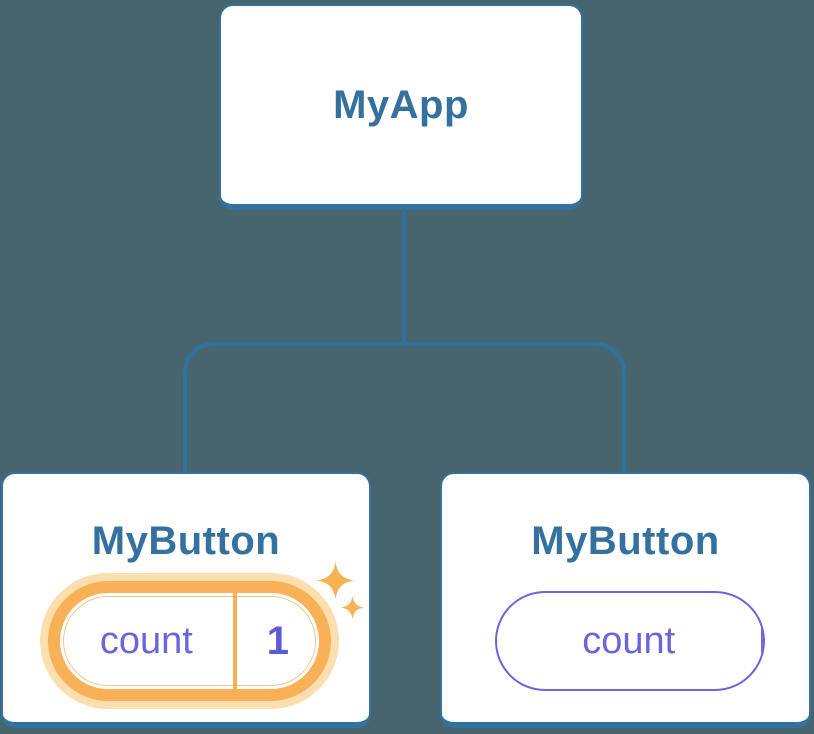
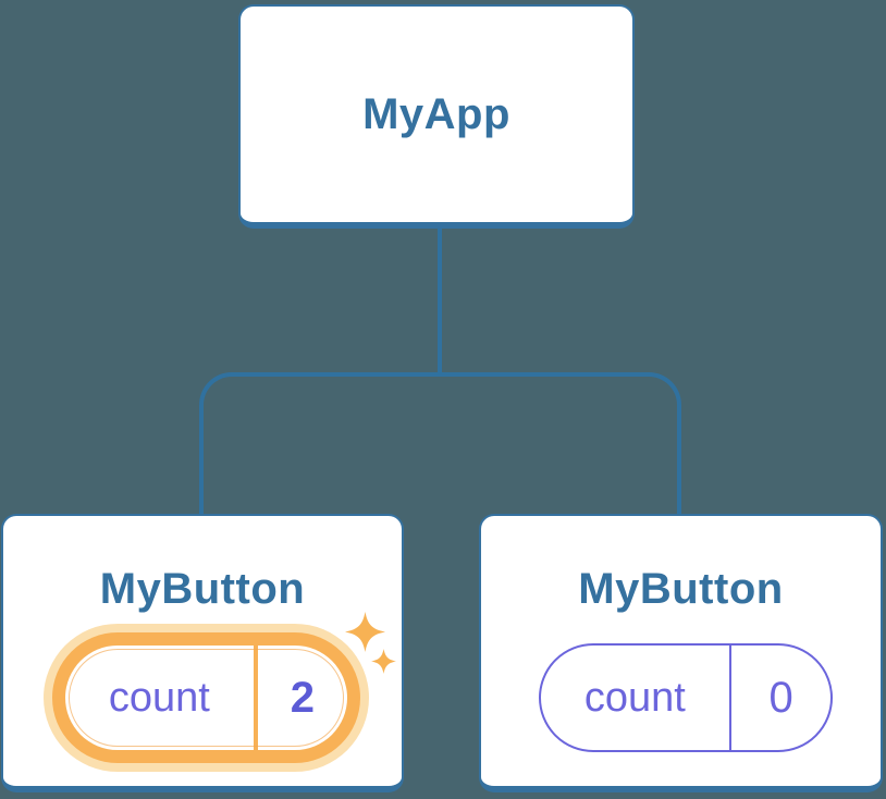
  MyApp
  MyButton
  count
- 1
+ 2
  MyButton
  count
+ 0
